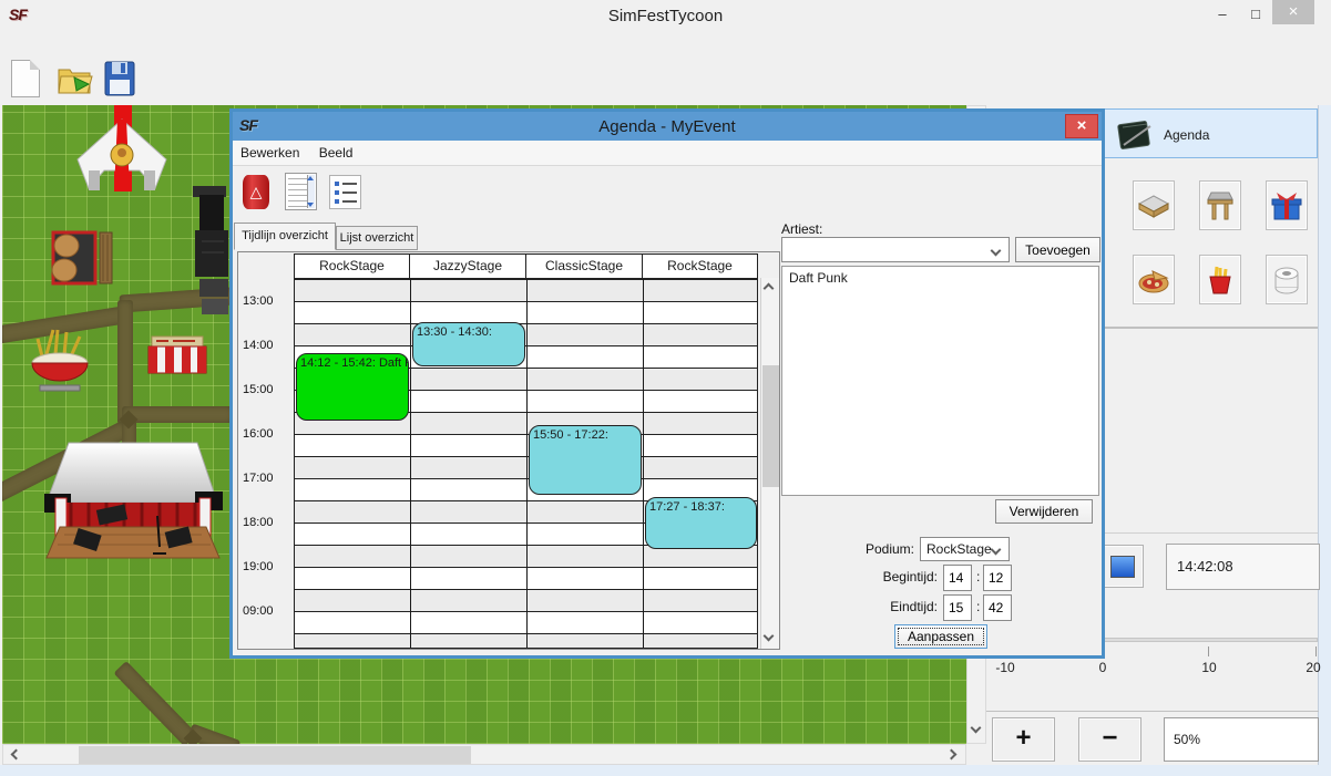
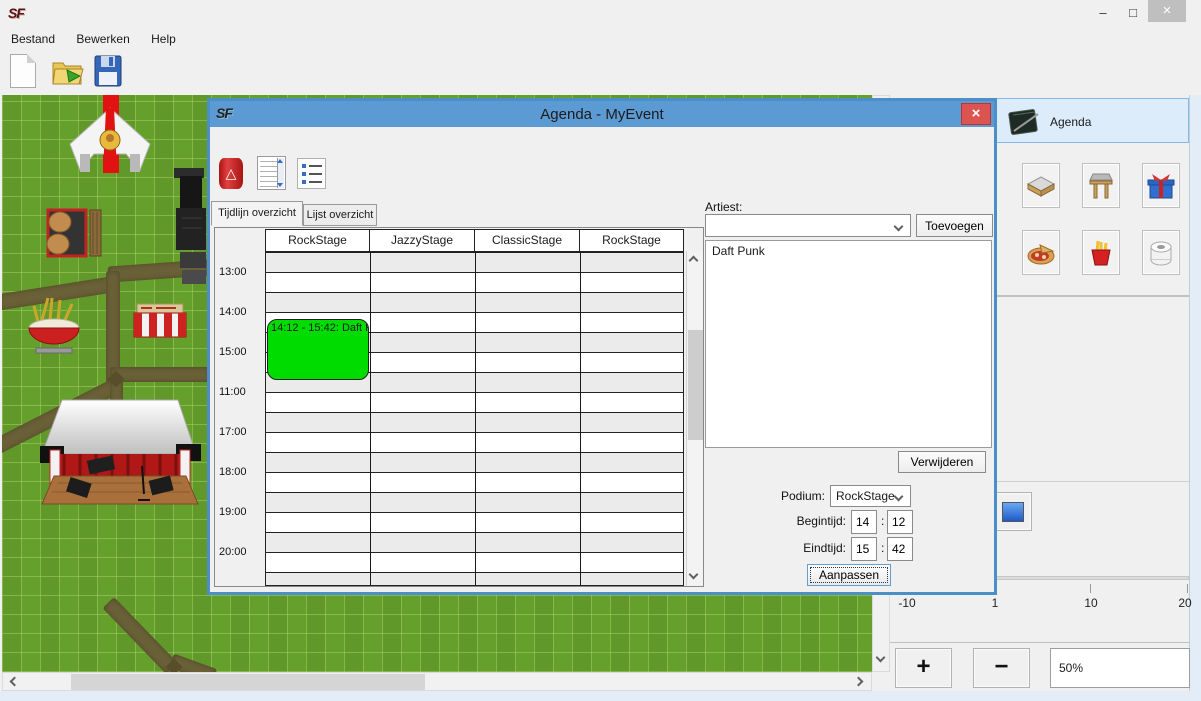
  SF
- SimFestTycoon
  –
  □
  ×
+ Bestand Bewerken Help
  Agenda
- 14:42:08
  -10
- 0
+ 1
  10
  20
  +
  −
  50%
  SF
  Agenda - MyEvent
  ×
- Bewerken Beeld
  △
  Tijdlijn overzicht
  Lijst overzicht
  RockStage
  JazzyStage
  ClassicStage
  RockStage
  13:00
  14:00
  15:00
- 16:00
+ 11:00
  17:00
  18:00
  19:00
- 09:00
+ 20:00
  14:12 - 15:42: Daft P
- 13:30 - 14:30:
- 15:50 - 17:22:
- 17:27 - 18:37:
  Artiest:
  Toevoegen
  Daft Punk
  Verwijderen
  Podium:
  RockStage
  Begintijd:
  14
  :
  12
  Eindtijd:
  15
  :
  42
  Aanpassen
